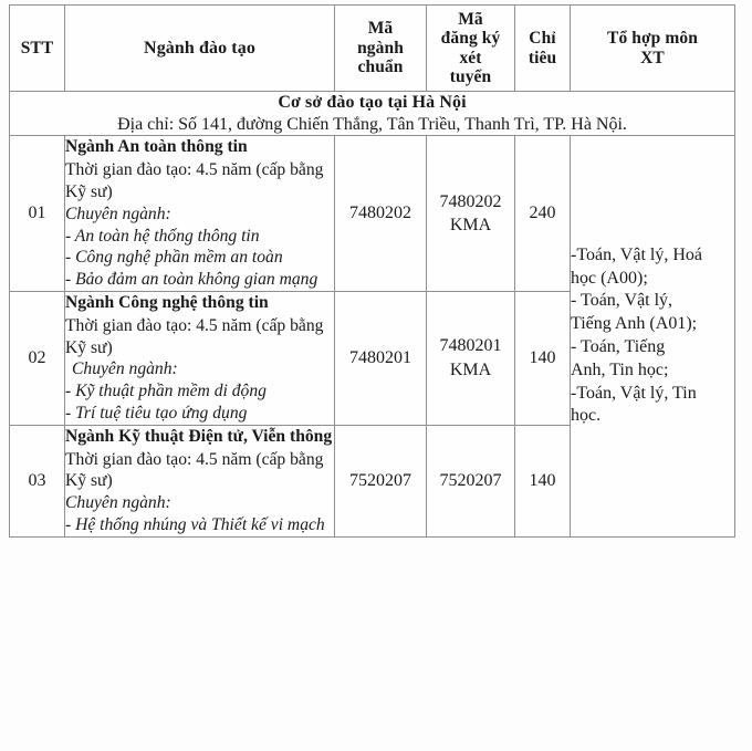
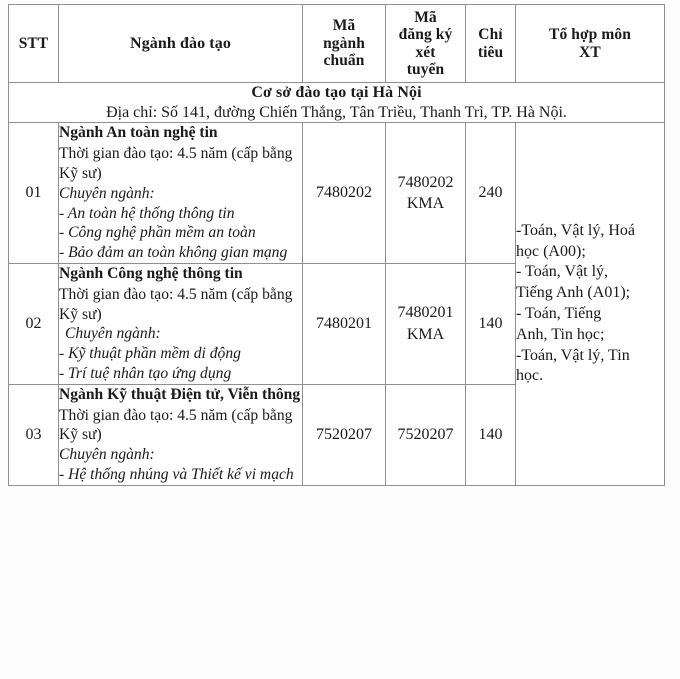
  STT	Ngành đào tạo	Mã ngành chuẩn	Mã đăng ký xét tuyển	Chỉ tiêu	Tổ hợp môn XT
  Cơ sở đào tạo tại Hà Nội Địa chỉ: Số 141, đường Chiến Thắng, Tân Triều, Thanh Trì, TP. Hà Nội.
- 01	Ngành An toàn thông tin Thời gian đào tạo: 4.5 năm (cấp bằng Kỹ sư) Chuyên ngành: - An toàn hệ thống thông tin - Công nghệ phần mềm an toàn - Bảo đảm an toàn không gian mạng	7480202	7480202 KMA	240	-Toán, Vật lý, Hoá học (A00); - Toán, Vật lý, Tiếng Anh (A01); - Toán, Tiếng Anh, Tin học; -Toán, Vật lý, Tin học.
+ 01	Ngành An toàn nghệ tin Thời gian đào tạo: 4.5 năm (cấp bằng Kỹ sư) Chuyên ngành: - An toàn hệ thống thông tin - Công nghệ phần mềm an toàn - Bảo đảm an toàn không gian mạng	7480202	7480202 KMA	240	-Toán, Vật lý, Hoá học (A00); - Toán, Vật lý, Tiếng Anh (A01); - Toán, Tiếng Anh, Tin học; -Toán, Vật lý, Tin học.
- 02	Ngành Công nghệ thông tin Thời gian đào tạo: 4.5 năm (cấp bằng Kỹ sư) Chuyên ngành: - Kỹ thuật phần mềm di động - Trí tuệ tiêu tạo ứng dụng	7480201	7480201 KMA	140
+ 02	Ngành Công nghệ thông tin Thời gian đào tạo: 4.5 năm (cấp bằng Kỹ sư) Chuyên ngành: - Kỹ thuật phần mềm di động - Trí tuệ nhân tạo ứng dụng	7480201	7480201 KMA	140
  03	Ngành Kỹ thuật Điện tử, Viễn thông Thời gian đào tạo: 4.5 năm (cấp bằng Kỹ sư) Chuyên ngành: - Hệ thống nhúng và Thiết kế vi mạch	7520207	7520207	140
